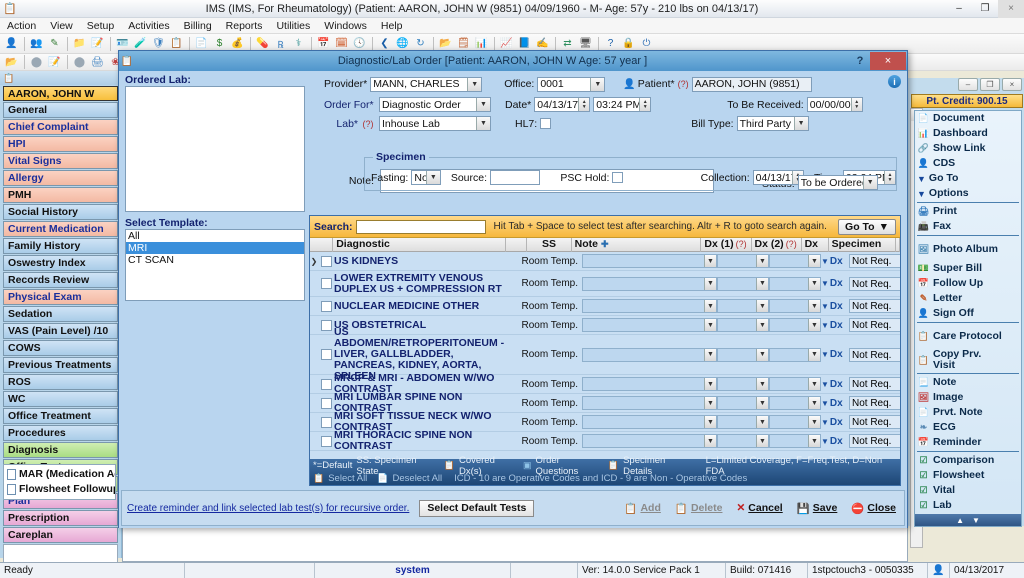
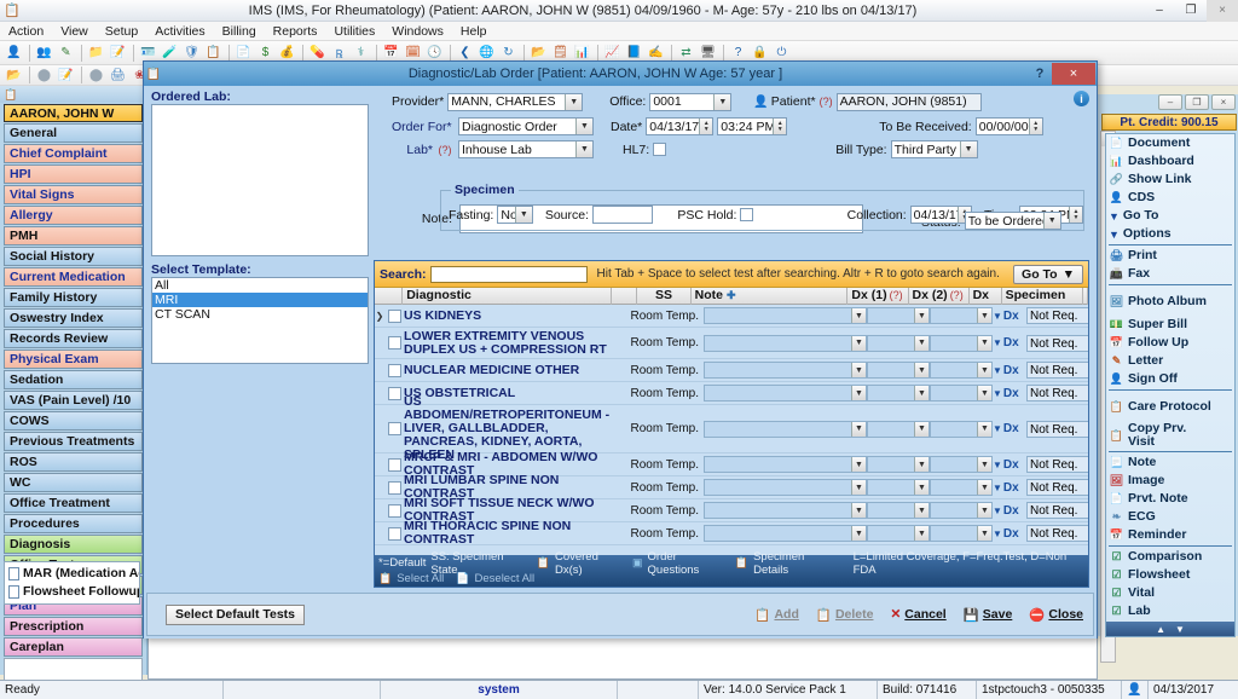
  📋
  IMS (IMS, For Rheumatology) (Patient: AARON, JOHN W (9851) 04/09/1960 - M- Age: 57y - 210 lbs on 04/13/17)
  –
  ❐
  ×
  Action
  View
  Setup
  Activities
  Billing
  Reports
  Utilities
  Windows
  Help
  👤
  👥
  ✎
  📁
  📝
  🪪
  🧪
  🛡
  📋
  📄
  $
  💰
  💊
  ℞
  ⚕
  📅
  🗓
  🕓
  ❮
  🌐
  ↻
  📂
  🗒
  📊
  📈
  📘
  ✍
  ⇄
  🖥
  ?
  🔒
  ⏻
  📂
  ⬤
  📝
  ⬤
  🖨
  ❀
  📋
  AARON, JOHN W
  General
  Chief Complaint
  HPI
  Vital Signs
  Allergy
  PMH
  Social History
  Current Medication
  Family History
  Oswestry Index
  Records Review
  Physical Exam
  Sedation
  VAS (Pain Level) /10
  COWS
  Previous Treatments
  ROS
  WC
  Office Treatment
  Procedures
  Diagnosis
  Plan
  Prescription
  Careplan
  MAR (Medication A
  Flowsheet Followu
  –
  ❐
  ×
  Pt. Credit: 900.15
  📄
  Document
  📊
  Dashboard
  🔗
  Show Link
  👤
  CDS
  ▼
  Go To
  ▼
  Options
  🖨
  Print
  📠
  Fax
  🖼
  Photo Album
  💵
  Super Bill
  📅
  Follow Up
  ✎
  Letter
  👤
  Sign Off
  📋
  Care Protocol
  📋
  Copy Prv. Visit
  📃
  Note
  🖼
  Image
  📄
  Prvt. Note
  ❧
  ECG
  📅
  Reminder
  ☑
  Comparison
  ☑
  Flowsheet
  ☑
  Vital
  ☑
  Lab
  ▲
  ▼
  📋
  Diagnostic/Lab Order [Patient: AARON, JOHN W Age: 57 year ]
  ?
  ×
  Ordered Lab:
  Provider*
  MANN, CHARLES
  Office:
  0001
  👤
  Patient*
  (?)
  AARON, JOHN (9851)
  i
  Order For*
  Diagnostic Order
  Date*
  04/13/17
  03:24 PM
  To Be Received:
  00/00/00
  Lab*
  (?)
  Inhouse Lab
  HL7:
  Bill Type:
  Third Party
  Specimen
  Fasting:
  Source:
  PSC Hold:
  Collection:
  04/13/1
  Note:
  To be Ordere
  Select Template:
  All
  MRI
  CT SCAN
  Search:
  Hit Tab + Space to select test after searching. Altr + R to goto search again.
  Go To
  ▼
  Diagnostic
  SS
  Note
  ✚
  Dx (1)
  (?)
  Dx (2)
  (?)
  Dx
  Specimen
  ❯
  US KIDNEYS
  Room Temp.
  ▼
  Dx
  Not Req.
  LOWER EXTREMITY VENOUS DUPLEX US + COMPRESSION RT
  Room Temp.
  ▼
  Dx
  Not Req.
  NUCLEAR MEDICINE OTHER
  Room Temp.
  ▼
  Dx
  Not Req.
  US OBSTETRICAL
  Room Temp.
  ▼
  Dx
  Not Req.
  US ABDOMEN/RETROPERITONEUM - LIVER, GALLBLADDER, PANCREAS, KIDNEY, AORTA, SPLEEN
  Room Temp.
  ▼
  Dx
  Not Req.
  MRCP & MRI - ABDOMEN W/WO CONTRAST
  Room Temp.
  ▼
  Dx
  Not Req.
  MRI LUMBAR SPINE NON CONTRAST
  Room Temp.
  ▼
  Dx
  Not Req.
  MRI SOFT TISSUE NECK W/WO CONTRAST
  Room Temp.
  ▼
  Dx
  Not Req.
  MRI THORACIC SPINE NON CONTRAST
  Room Temp.
  ▼
  Dx
  Not Req.
  *=Default
  SS: Specimen State
  📋
  Covered Dx(s)
  ▣
  Order Questions
  📋
  Specimen Details
  L=Limited Coverage, F=Freq.Test, D=Non FDA
  📋
  Select All
  📄
  Deselect All
- ICD - 10 are Operative Codes and ICD - 9 are Non - Operative Codes
- Create reminder and link selected lab test(s) for recursive order.
  Select Default Tests
  📋
  Add
  📋
  Delete
  ✕
  Cancel
  💾
  Save
  ⛔
  Close
  Ready
  system
  Ver: 14.0.0 Service Pack 1
  Build: 071416
  1stpctouch3 - 0050335
  👤
  04/13/2017
